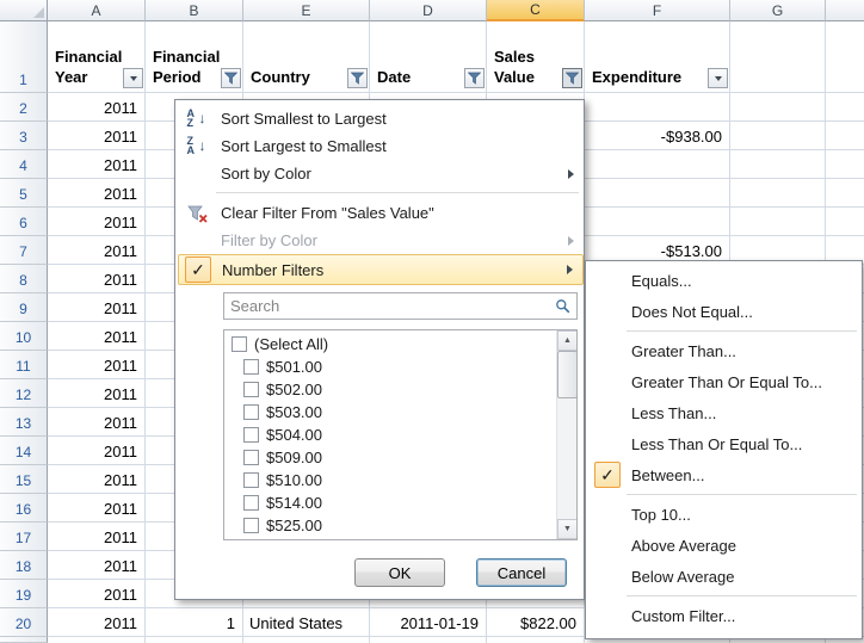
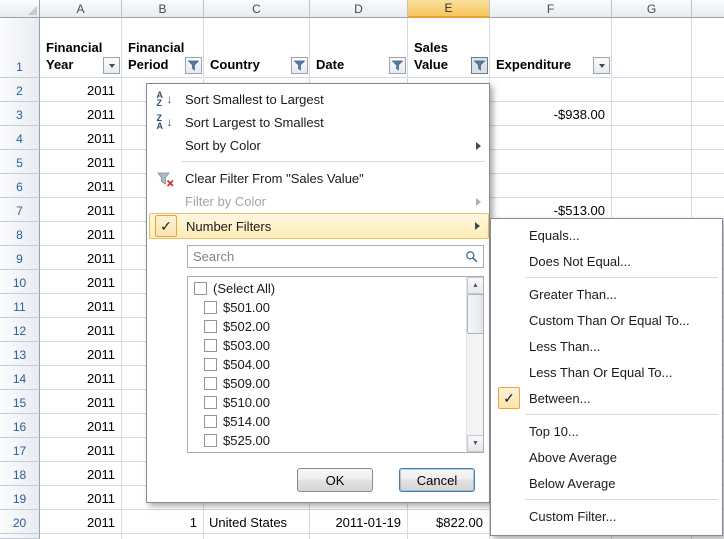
  2011
  2011
  2011
  2011
  2011
  2011
  2011
  2011
  2011
  2011
  2011
  2011
  2011
  2011
  2011
  2011
  2011
  2011
  2011
  -$938.00
  -$513.00
  1
  United States
  2011-01-19
  $822.00
  Financial
  Year
  Financial
  Period
  Country
  Date
  Sales
  Value
  Expenditure
  A
  B
- E
+ C
  D
- C
+ E
  F
  G
  1
  2
  3
  4
  5
  6
  7
  8
  9
  10
  11
  12
  13
  14
  15
  16
  17
  18
  19
  20
  A
  Z
  ↓
  Sort Smallest to Largest
  Z
  A
  ↓
  Sort Largest to Smallest
  Sort by Color
  Clear Filter From "Sales Value"
  Filter by Color
  ✓
  Number Filters
  Search
  (Select All)
  $501.00
  $502.00
  $503.00
  $504.00
  $509.00
  $510.00
  $514.00
  $525.00
  OK
  Cancel
  Equals...
  Does Not Equal...
  Greater Than...
- Greater Than Or Equal To...
+ Custom Than Or Equal To...
  Less Than...
  Less Than Or Equal To...
  ✓
  Between...
  Top 10...
  Above Average
  Below Average
  Custom Filter...
